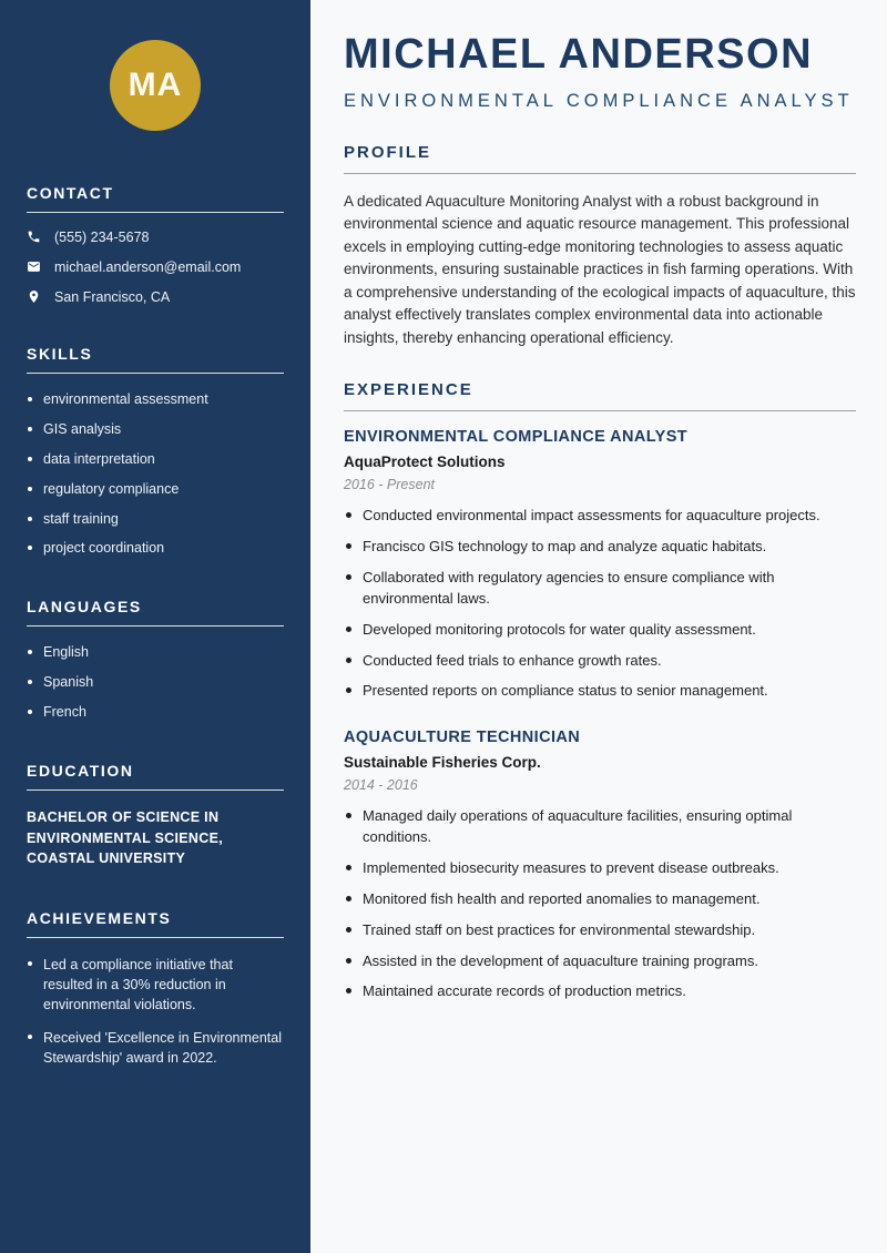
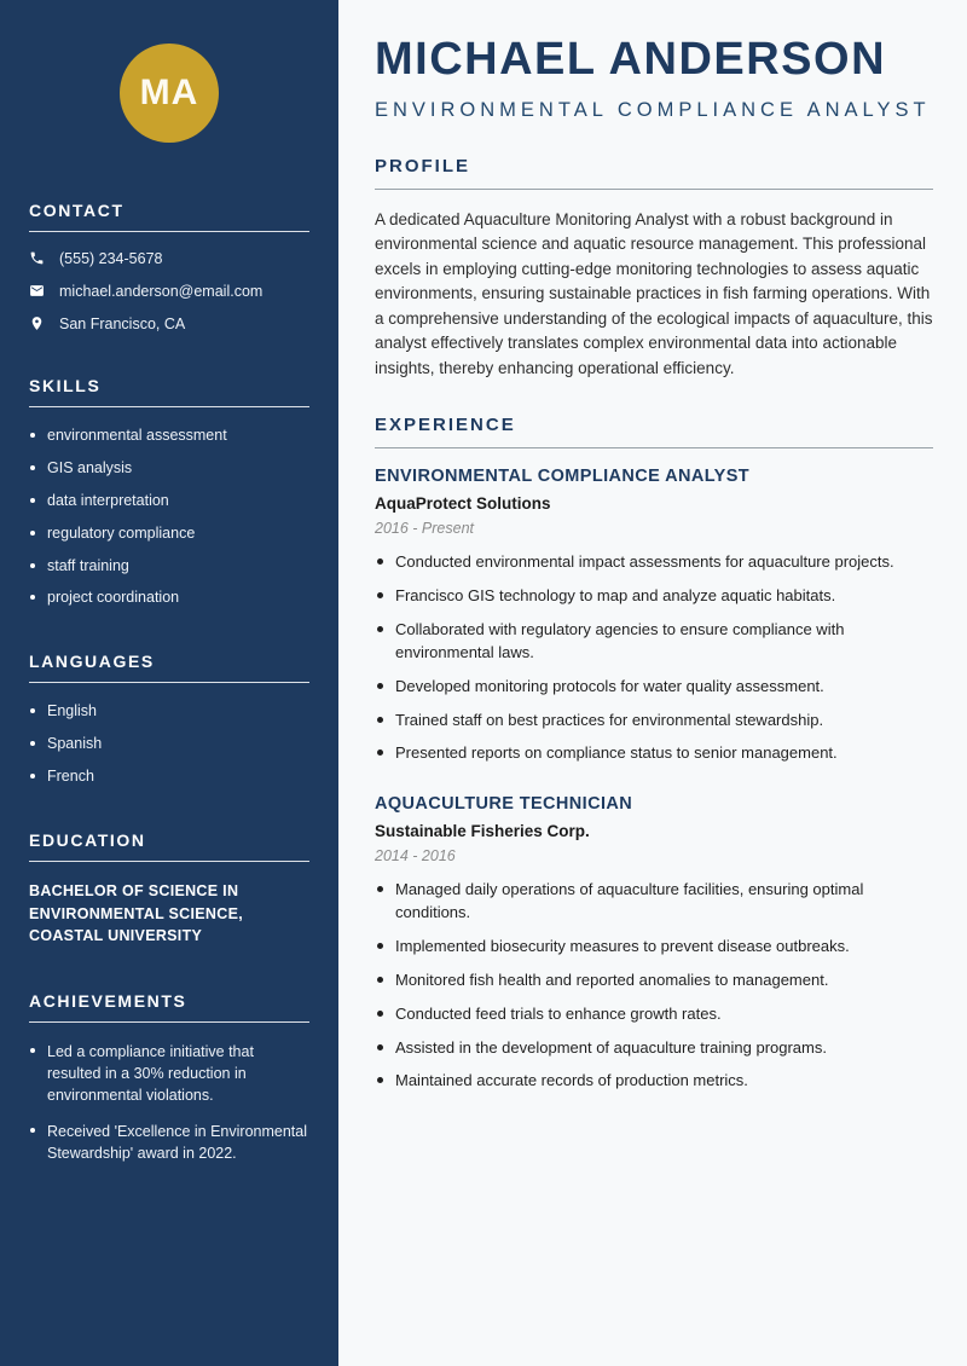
  MA
  CONTACT
  (555) 234-5678
  michael.anderson@email.com
  San Francisco, CA
  SKILLS
  environmental assessment
  GIS analysis
  data interpretation
  regulatory compliance
  staff training
  project coordination
  LANGUAGES
  English
  Spanish
  French
  EDUCATION
  BACHELOR OF SCIENCE IN ENVIRONMENTAL SCIENCE, COASTAL UNIVERSITY
  ACHIEVEMENTS
  Led a compliance initiative that resulted in a 30% reduction in environmental violations.
  Received 'Excellence in Environmental Stewardship' award in 2022.
  MICHAEL ANDERSON
  ENVIRONMENTAL COMPLIANCE ANALYST
  PROFILE
  A dedicated Aquaculture Monitoring Analyst with a robust background in environmental science and aquatic resource management. This professional excels in employing cutting-edge monitoring technologies to assess aquatic environments, ensuring sustainable practices in fish farming operations. With a comprehensive understanding of the ecological impacts of aquaculture, this analyst effectively translates complex environmental data into actionable insights, thereby enhancing operational efficiency.
  EXPERIENCE
  ENVIRONMENTAL COMPLIANCE ANALYST
  AquaProtect Solutions
  2016 - Present
  Conducted environmental impact assessments for aquaculture projects.
  Francisco GIS technology to map and analyze aquatic habitats.
  Collaborated with regulatory agencies to ensure compliance with environmental laws.
  Developed monitoring protocols for water quality assessment.
- Conducted feed trials to enhance growth rates.
+ Trained staff on best practices for environmental stewardship.
  Presented reports on compliance status to senior management.
  AQUACULTURE TECHNICIAN
  Sustainable Fisheries Corp.
  2014 - 2016
  Managed daily operations of aquaculture facilities, ensuring optimal conditions.
  Implemented biosecurity measures to prevent disease outbreaks.
  Monitored fish health and reported anomalies to management.
- Trained staff on best practices for environmental stewardship.
+ Conducted feed trials to enhance growth rates.
  Assisted in the development of aquaculture training programs.
  Maintained accurate records of production metrics.
